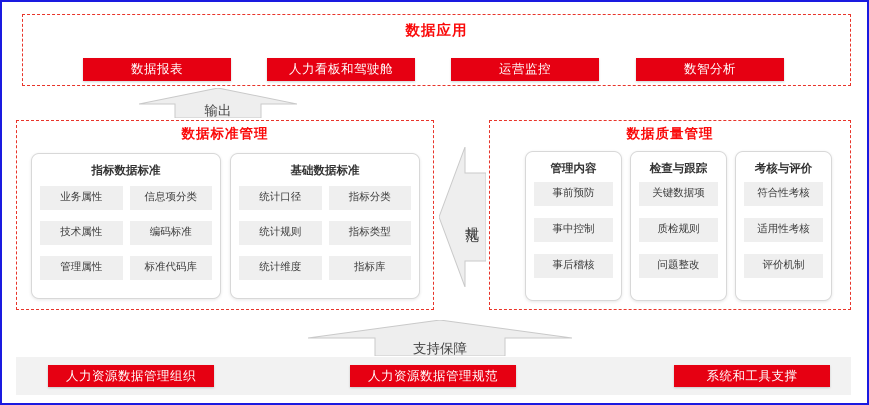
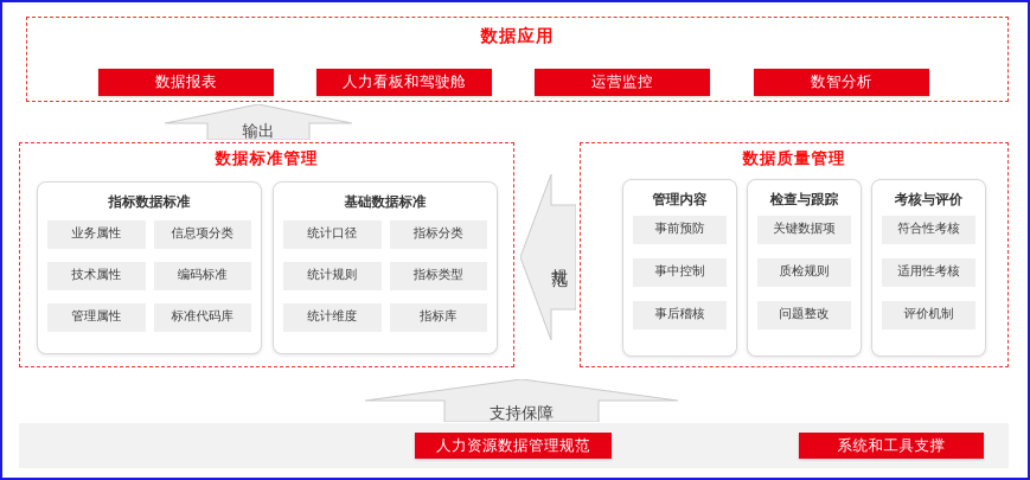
  数据应用
  数据报表
  人力看板和驾驶舱
  运营监控
  数智分析
  输出
  数据标准管理
  指标数据标准
  业务属性
  信息项分类
  技术属性
  编码标准
  管理属性
  标准代码库
  基础数据标准
  统计口径
  指标分类
  统计规则
  指标类型
  统计维度
  指标库
  数据质量管理
  管理内容
  事前预防
  事中控制
  事后稽核
  检查与跟踪
  关键数据项
  质检规则
  问题整改
  考核与评价
  符合性考核
  适用性考核
  评价机制
  支持保障
- 人力资源数据管理组织
  人力资源数据管理规范
  系统和工具支撑
